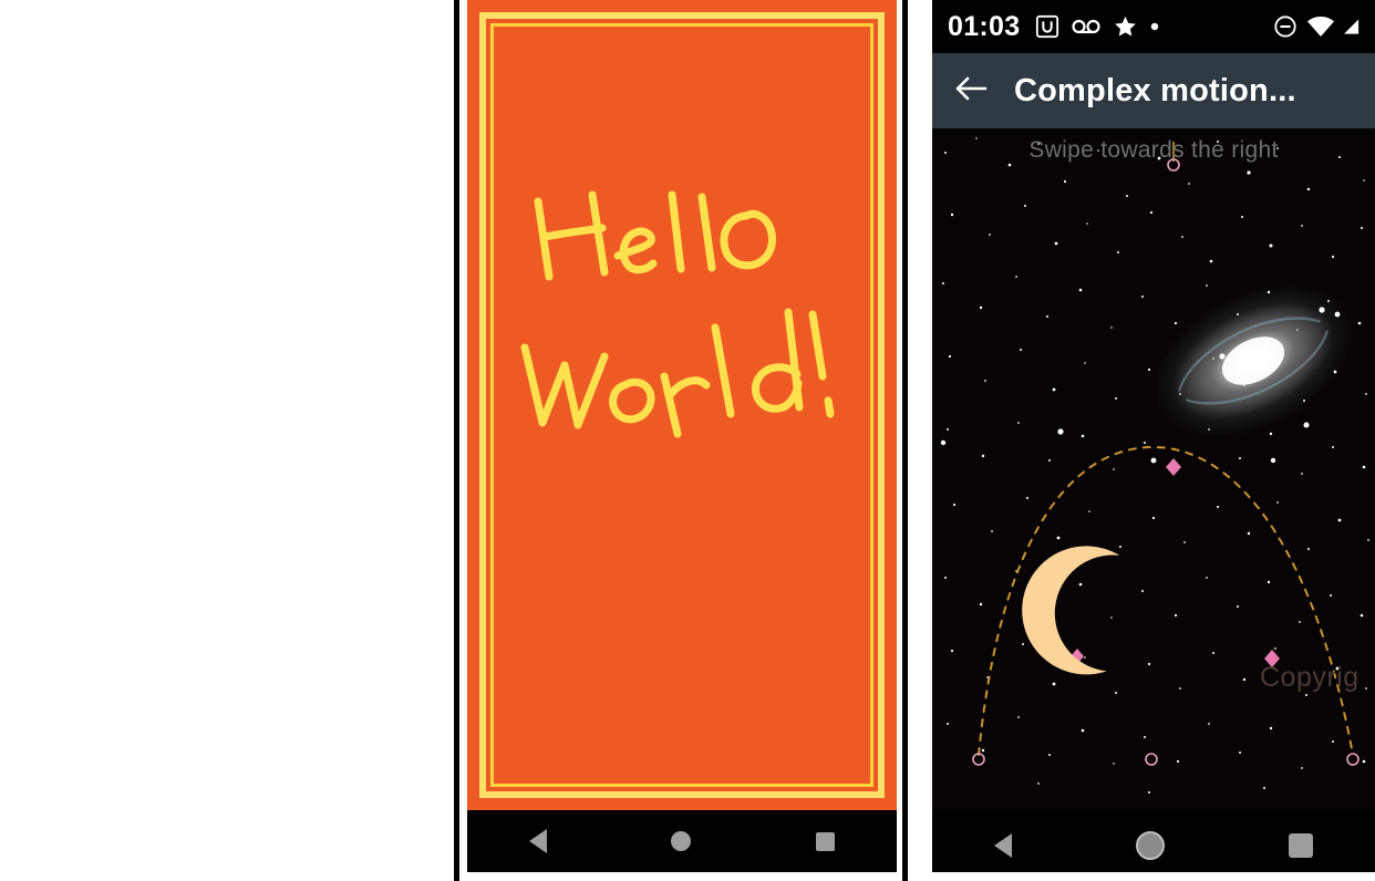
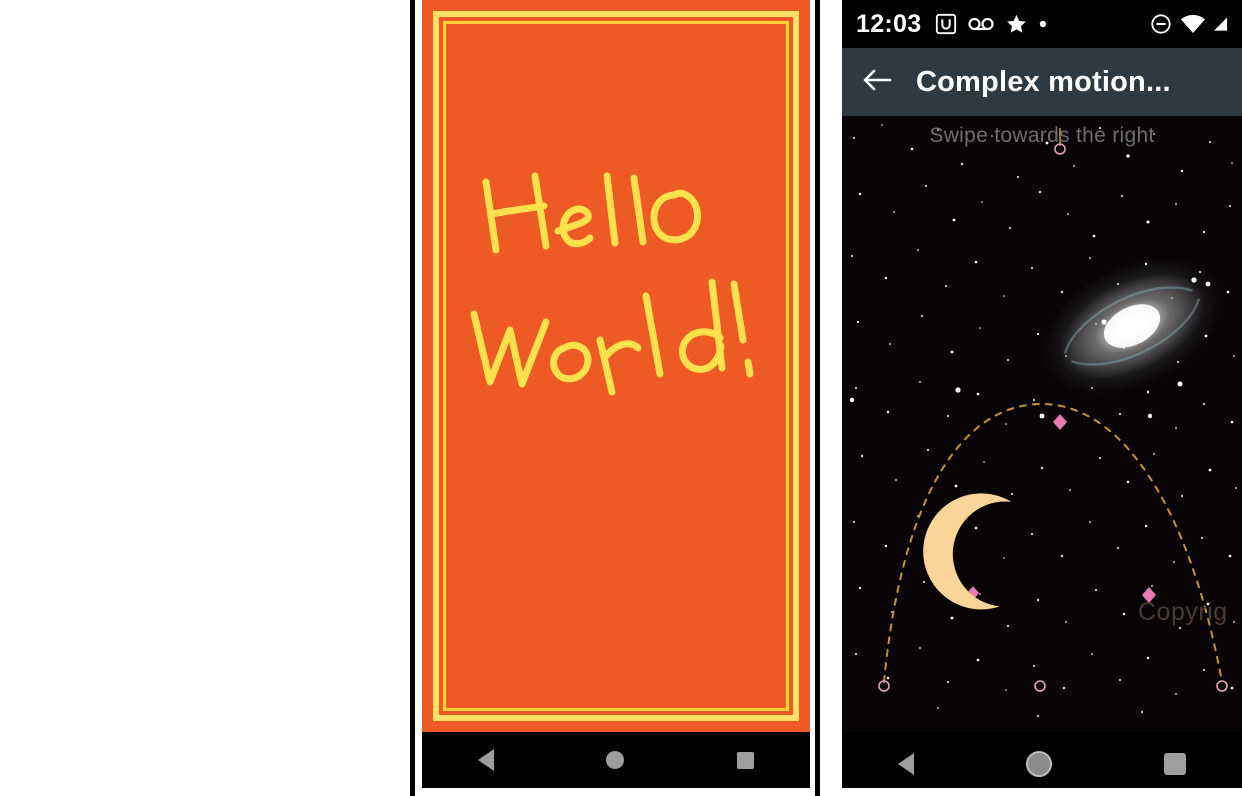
- 01:03
+ 12:03
  Complex motion...
  Swipe towards the right
  Copyrig
